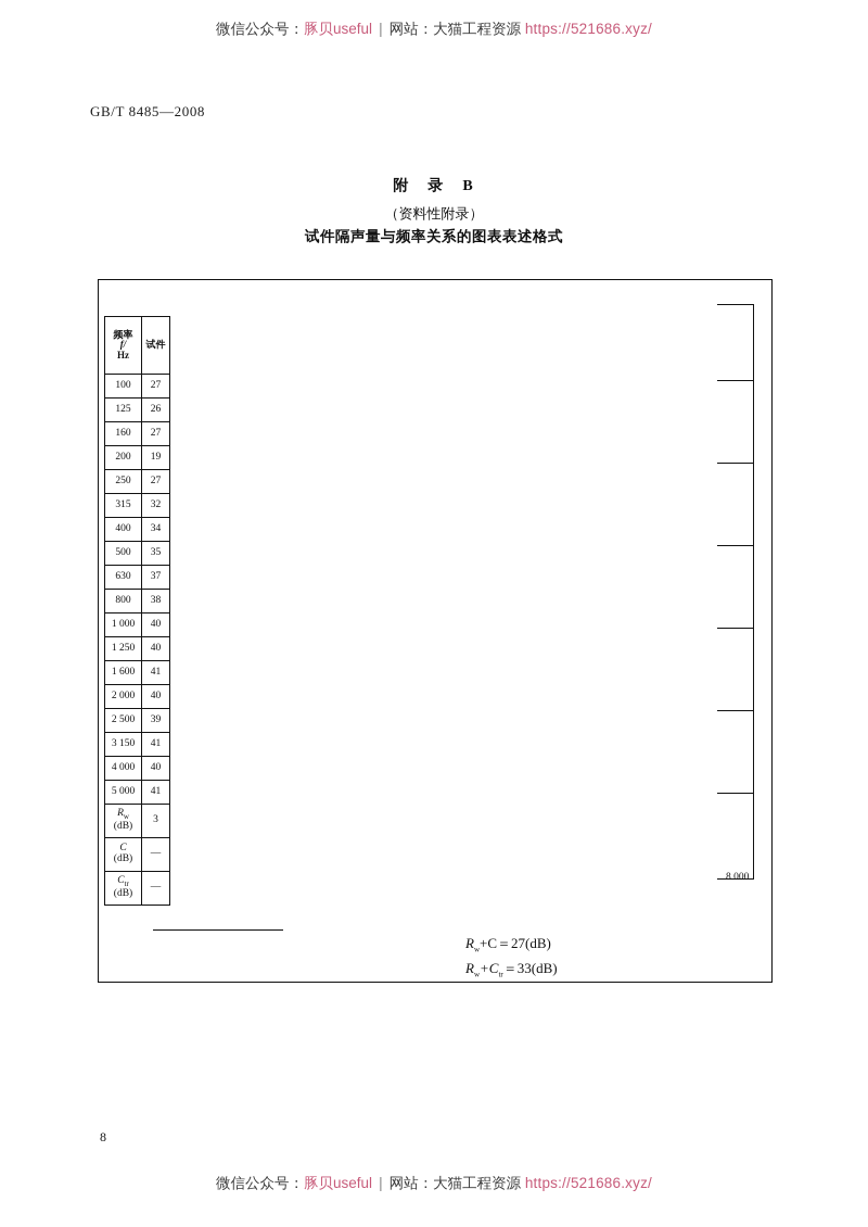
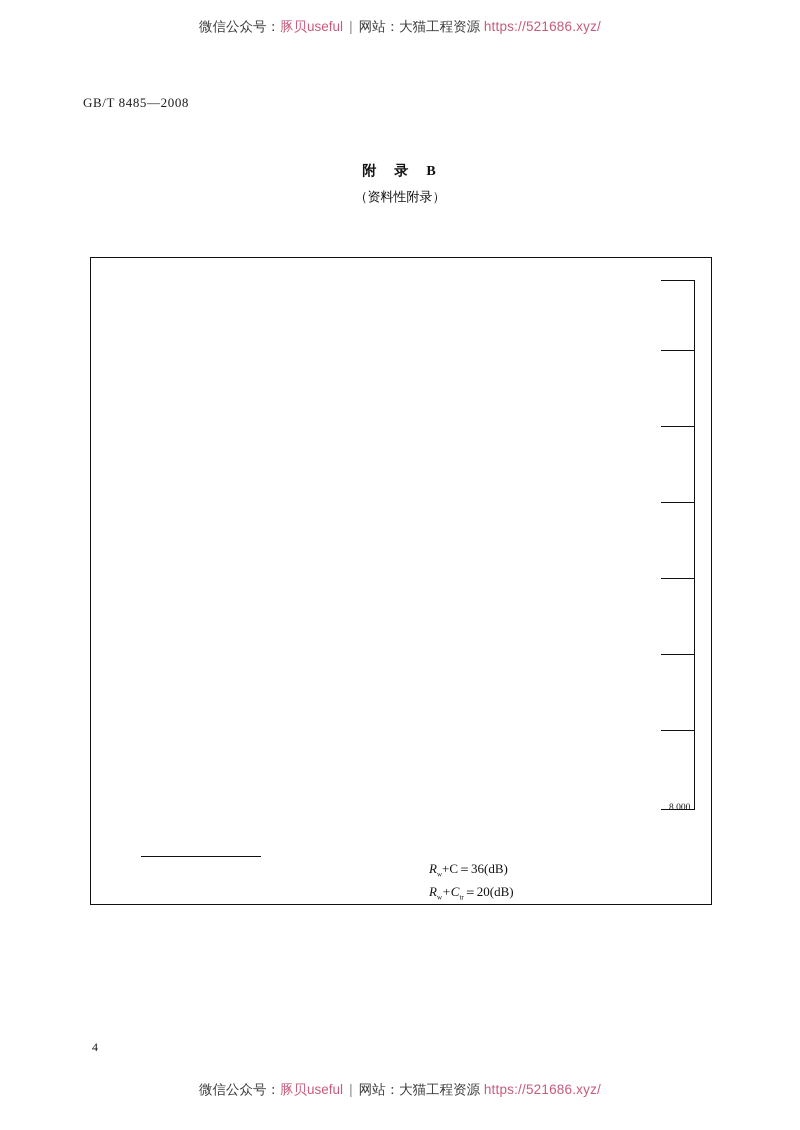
  微信公众号：豚贝useful | 网站：大猫工程资源 https://521686.xyz/
  GB/T 8485—2008
  附 录 B
  （资料性附录）
- 试件隔声量与频率关系的图表表述格式
- 频率 f/ Hz	试件
- 100	27
- 125	26
- 160	27
- 200	19
- 250	27
- 315	32
- 400	34
- 500	35
- 630	37
- 800	38
- 1 000	40
- 1 250	40
- 1 600	41
- 2 000	40
- 2 500	39
- 3 150	41
- 4 000	40
- 5 000	41
- Rw (dB)	3
- C (dB)	—
- Ctr (dB)	—
  8 000
- Rw+C＝27(dB)
+ Rw+C＝36(dB)
- Rw+Ctr＝33(dB)
+ Rw+Ctr＝20(dB)
- 8
+ 4
  微信公众号：豚贝useful | 网站：大猫工程资源 https://521686.xyz/
